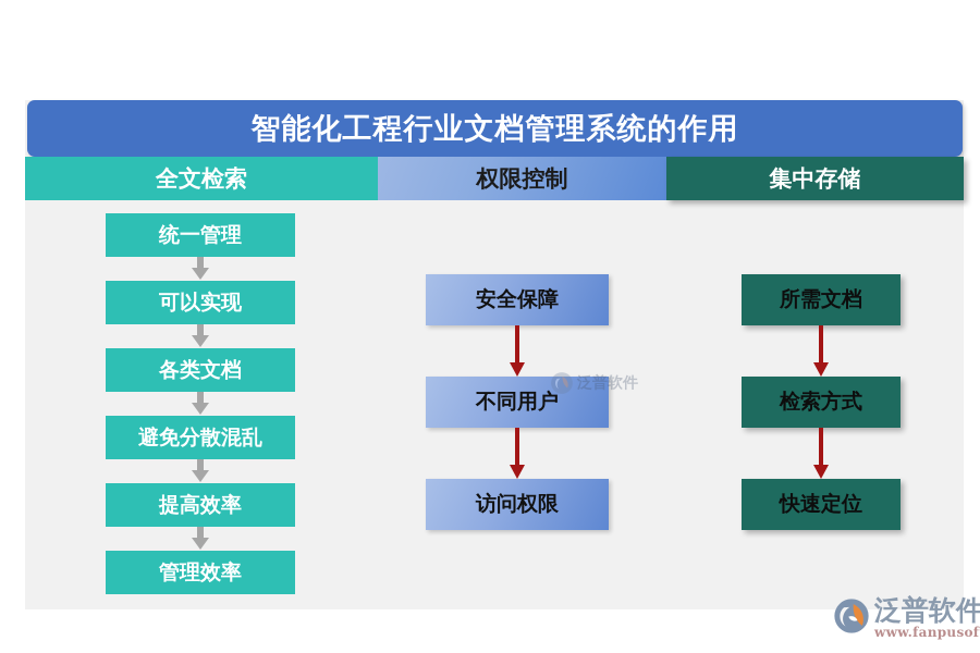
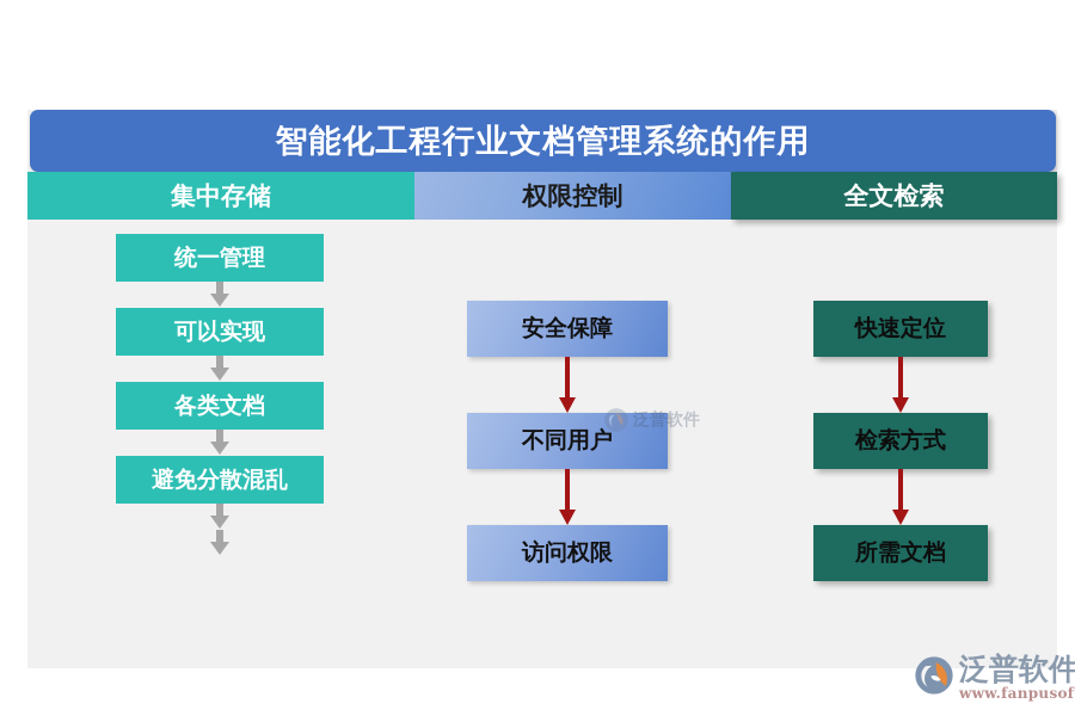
  智能化工程行业文档管理系统的作用
- 全文检索
+ 集中存储
  权限控制
- 集中存储
+ 全文检索
  统一管理
  可以实现
  各类文档
  避免分散混乱
- 提高效率
- 管理效率
  安全保障
  不同用户
  访问权限
- 所需文档
+ 快速定位
  检索方式
- 快速定位
+ 所需文档
  泛普软件
  泛普软件
  www.fanpusof
